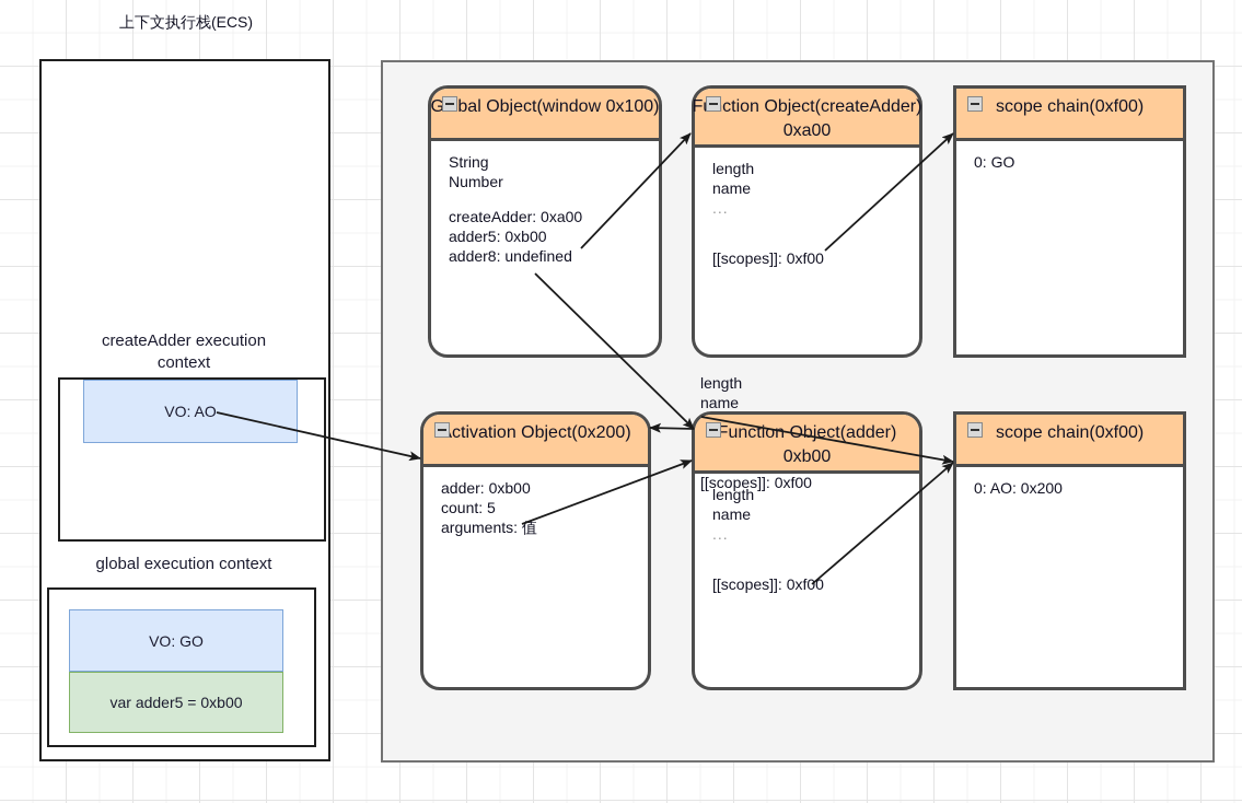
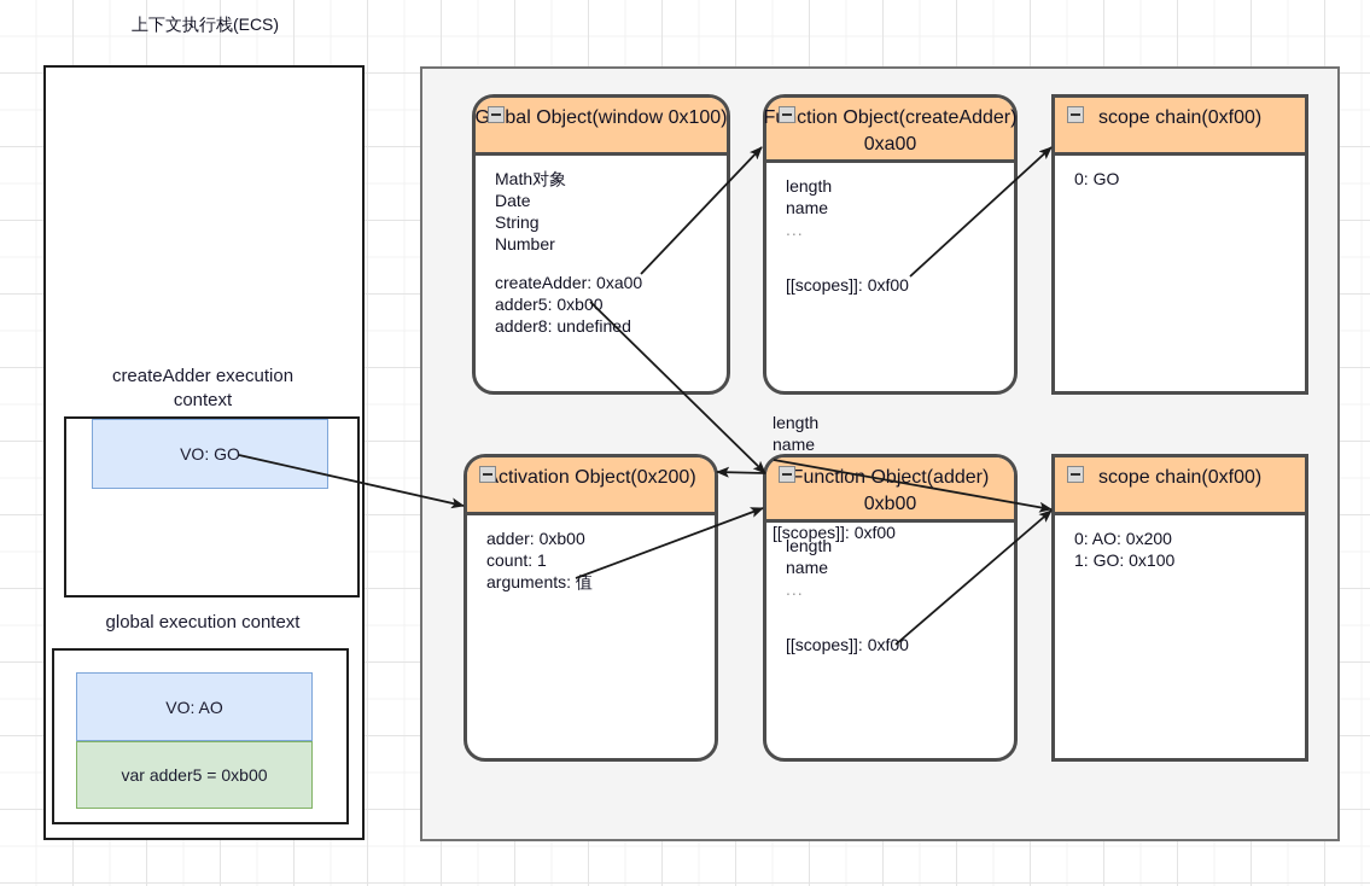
  上下文执行栈(ECS)
  createAdder execution
  context
- VO: AO
+ VO: GO
  global execution context
- VO: GO
+ VO: AO
  var adder5 = 0xb00
  Gbal Object(window 0x100)
+ Math对象
+ Date
  String
  Number
  createAdder: 0xa00
  adder5: 0xb00
  adder8: undefined
  Fction Object(createAdder)
  0xa00
  length
  name
  ...
  [[scopes]]: 0xf00
  scope chain(0xf00)
  0: GO
  length
  name
  ctivation Object(0x200)
  adder: 0xb00
- count: 5
+ count: 1
  arguments: 值
  Function Object(adder)
  0xb00
  length
  name
  ...
  [[scopes]]: 0xf00
  [[scopes]]: 0xf00
  scope chain(0xf00)
  0: AO: 0x200
+ 1: GO: 0x100
